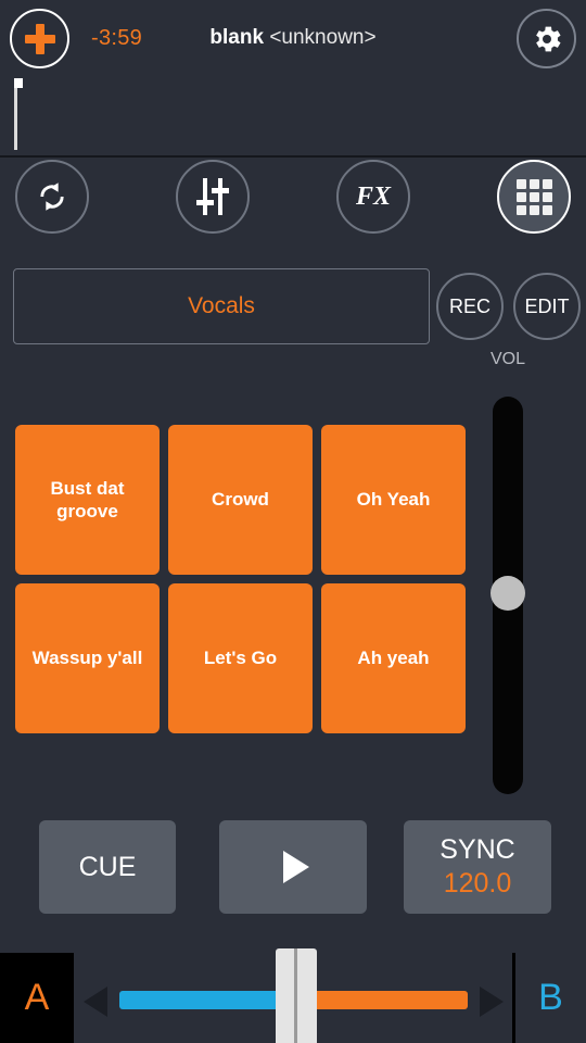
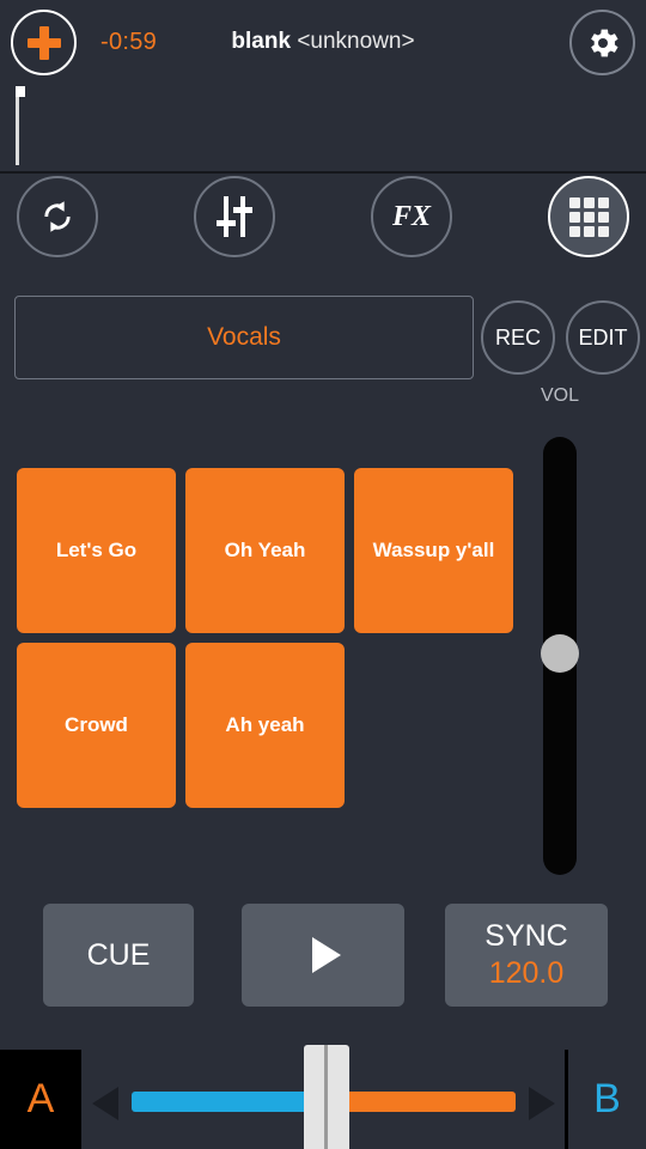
- -3:59
+ -0:59
  blank <unknown>
  FX
  Vocals
  REC
  EDIT
  VOL
- Bust dat groove
- Crowd
+ Let's Go
  Oh Yeah
  Wassup y'all
- Let's Go
+ Crowd
  Ah yeah
  CUE
  SYNC
  120.0
  A
  B
